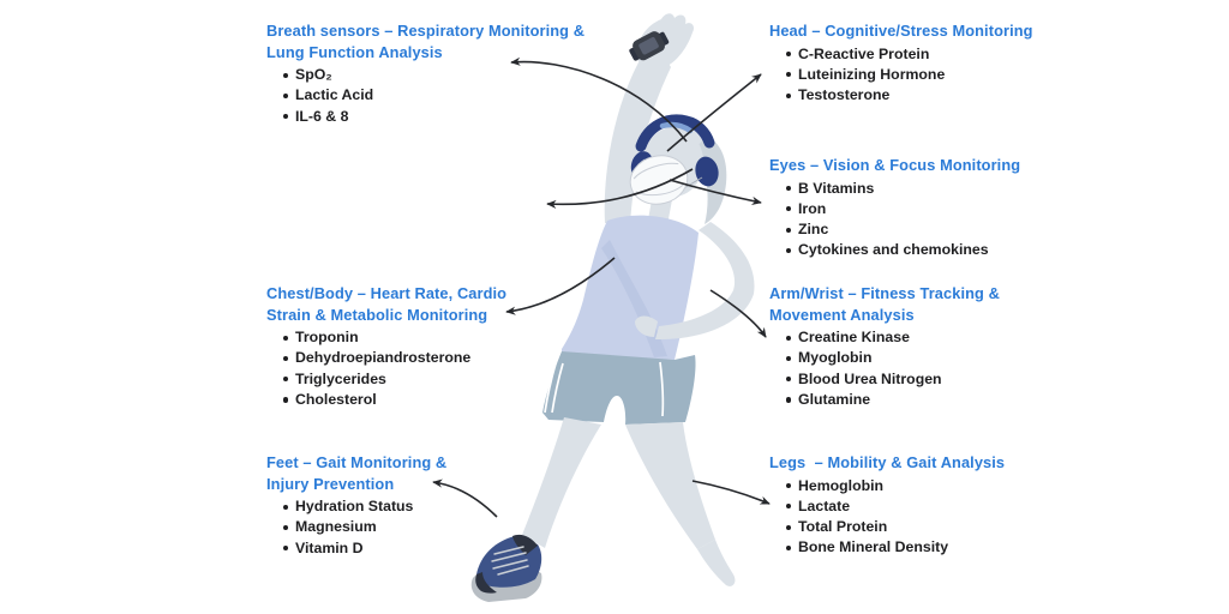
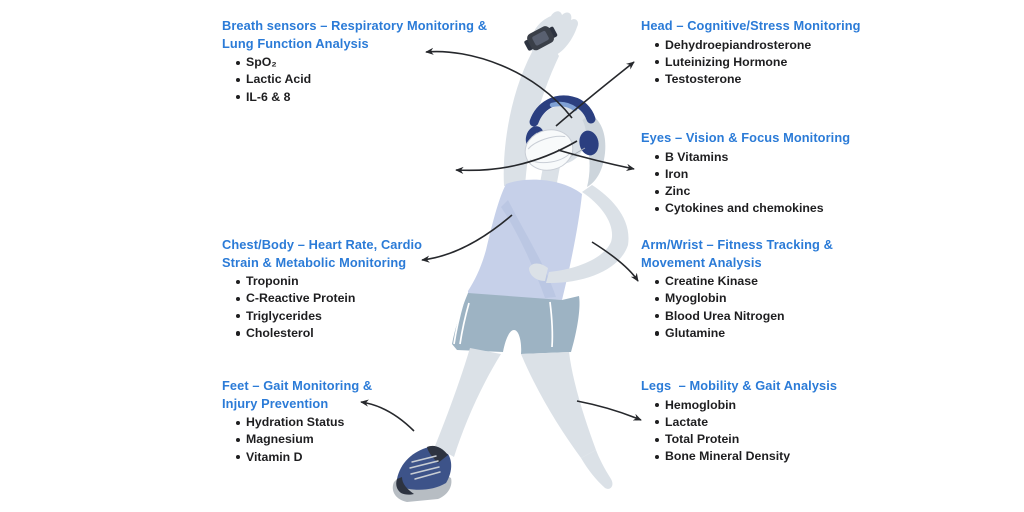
  Breath sensors – Respiratory Monitoring &
  Lung Function Analysis
  SpO₂
  Lactic Acid
  IL-6 & 8
  Head – Cognitive/Stress Monitoring
- C-Reactive Protein
+ Dehydroepiandrosterone
  Luteinizing Hormone
  Testosterone
  Eyes – Vision & Focus Monitoring
  B Vitamins
  Iron
  Zinc
  Cytokines and chemokines
  Chest/Body – Heart Rate, Cardio
  Strain & Metabolic Monitoring
  Troponin
- Dehydroepiandrosterone
+ C-Reactive Protein
  Triglycerides
  Cholesterol
  Arm/Wrist – Fitness Tracking &
  Movement Analysis
  Creatine Kinase
  Myoglobin
  Blood Urea Nitrogen
  Glutamine
  Feet – Gait Monitoring &
  Injury Prevention
  Hydration Status
  Magnesium
  Vitamin D
  Legs – Mobility & Gait Analysis
  Hemoglobin
  Lactate
  Total Protein
  Bone Mineral Density
